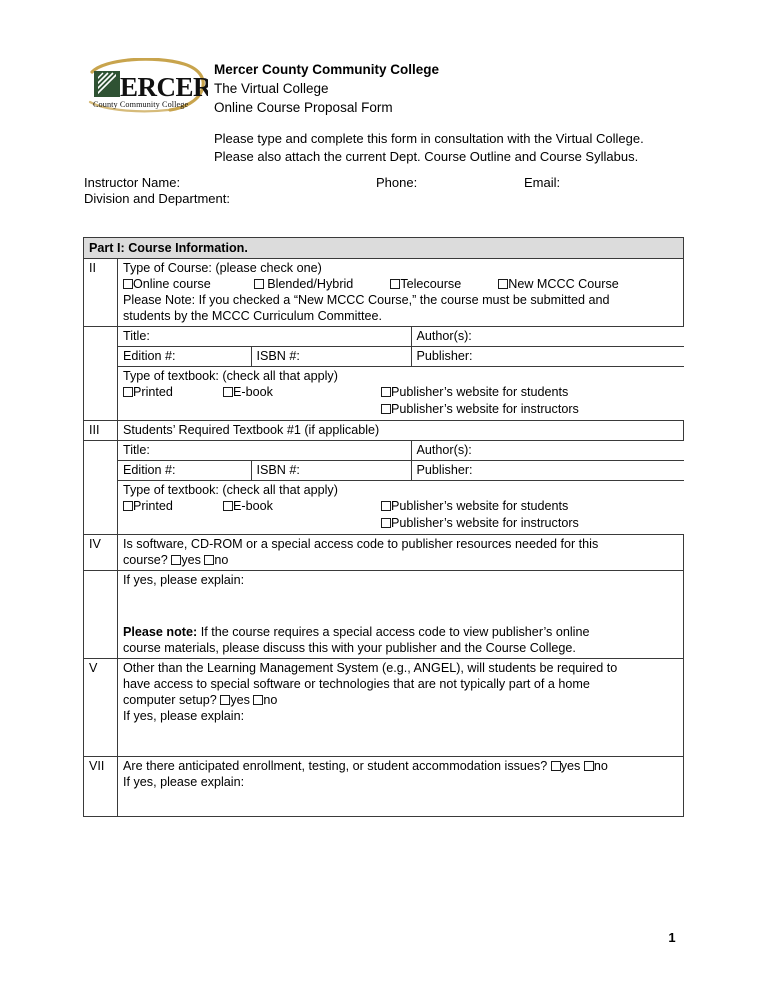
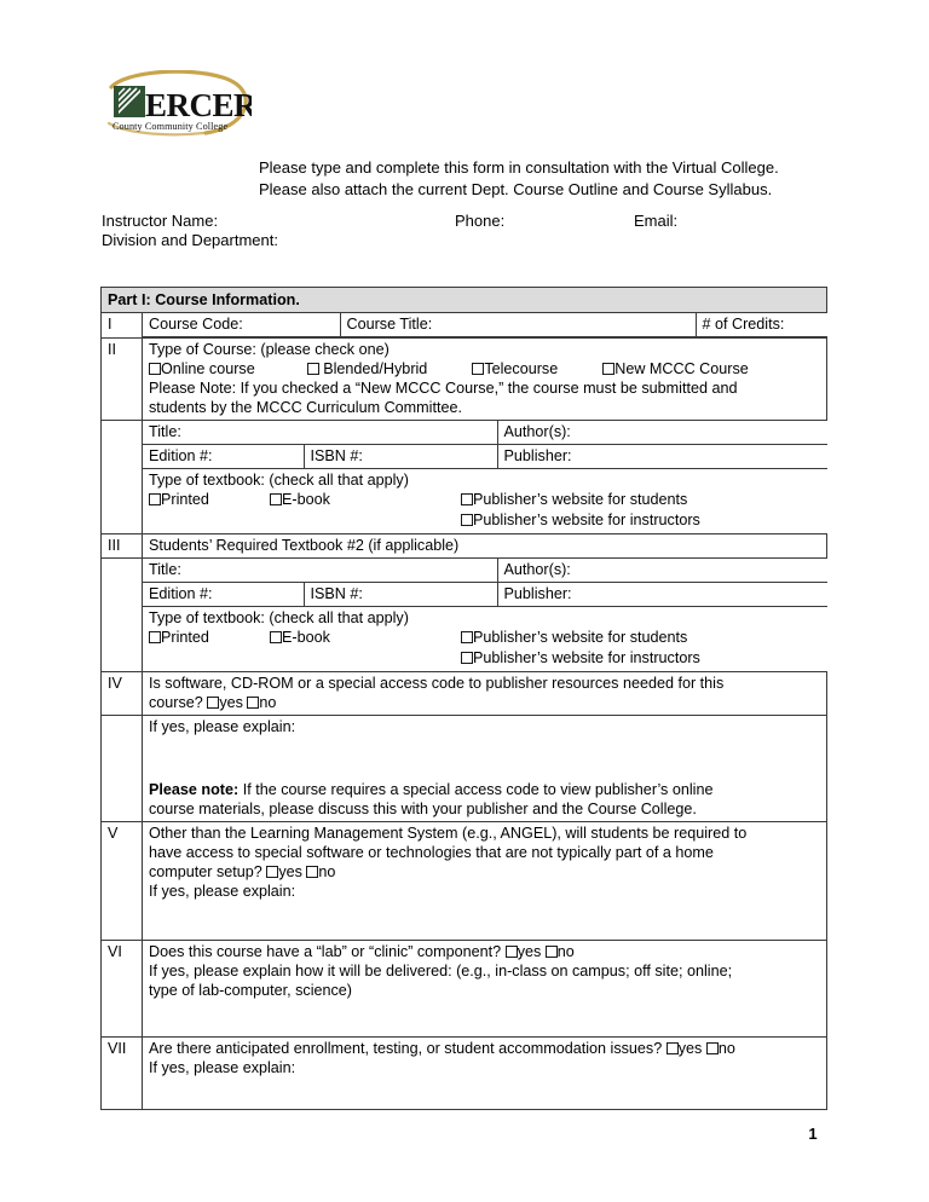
  ERCER
  County Community College
- Mercer County Community College
- The Virtual College
- Online Course Proposal Form
  Please type and complete this form in consultation with the Virtual College.
  Please also attach the current Dept. Course Outline and Course Syllabus.
  Instructor Name:
  Phone:
  Email:
  Division and Department:
  Part I: Course Information.
+ I
+ Course Code:	Course Title:	# of Credits:
  II	Type of Course: (please check one) Online course Blended/Hybrid Telecourse New MCCC Course Please Note: If you checked a “New MCCC Course,” the course must be submitted and students by the MCCC Curriculum Committee.
  Title:	Author(s):
  Edition #:	ISBN #:	Publisher:
  Type of textbook: (check all that apply) Printed E-book Publisher’s website for students Publisher’s website for instructors
- III	Students’ Required Textbook #1 (if applicable)
+ III	Students’ Required Textbook #2 (if applicable)
  Title:	Author(s):
  Edition #:	ISBN #:	Publisher:
  Type of textbook: (check all that apply) Printed E-book Publisher’s website for students Publisher’s website for instructors
  IV	Is software, CD-ROM or a special access code to publisher resources needed for this course? yes no
  	If yes, please explain: Please note: If the course requires a special access code to view publisher’s online course materials, please discuss this with your publisher and the Course College.
  V	Other than the Learning Management System (e.g., ANGEL), will students be required to have access to special software or technologies that are not typically part of a home computer setup? yes no If yes, please explain:
+ VI	Does this course have a “lab” or “clinic” component? yes no If yes, please explain how it will be delivered: (e.g., in-class on campus; off site; online; type of lab-computer, science)
  VII	Are there anticipated enrollment, testing, or student accommodation issues? yes no If yes, please explain:
  1
